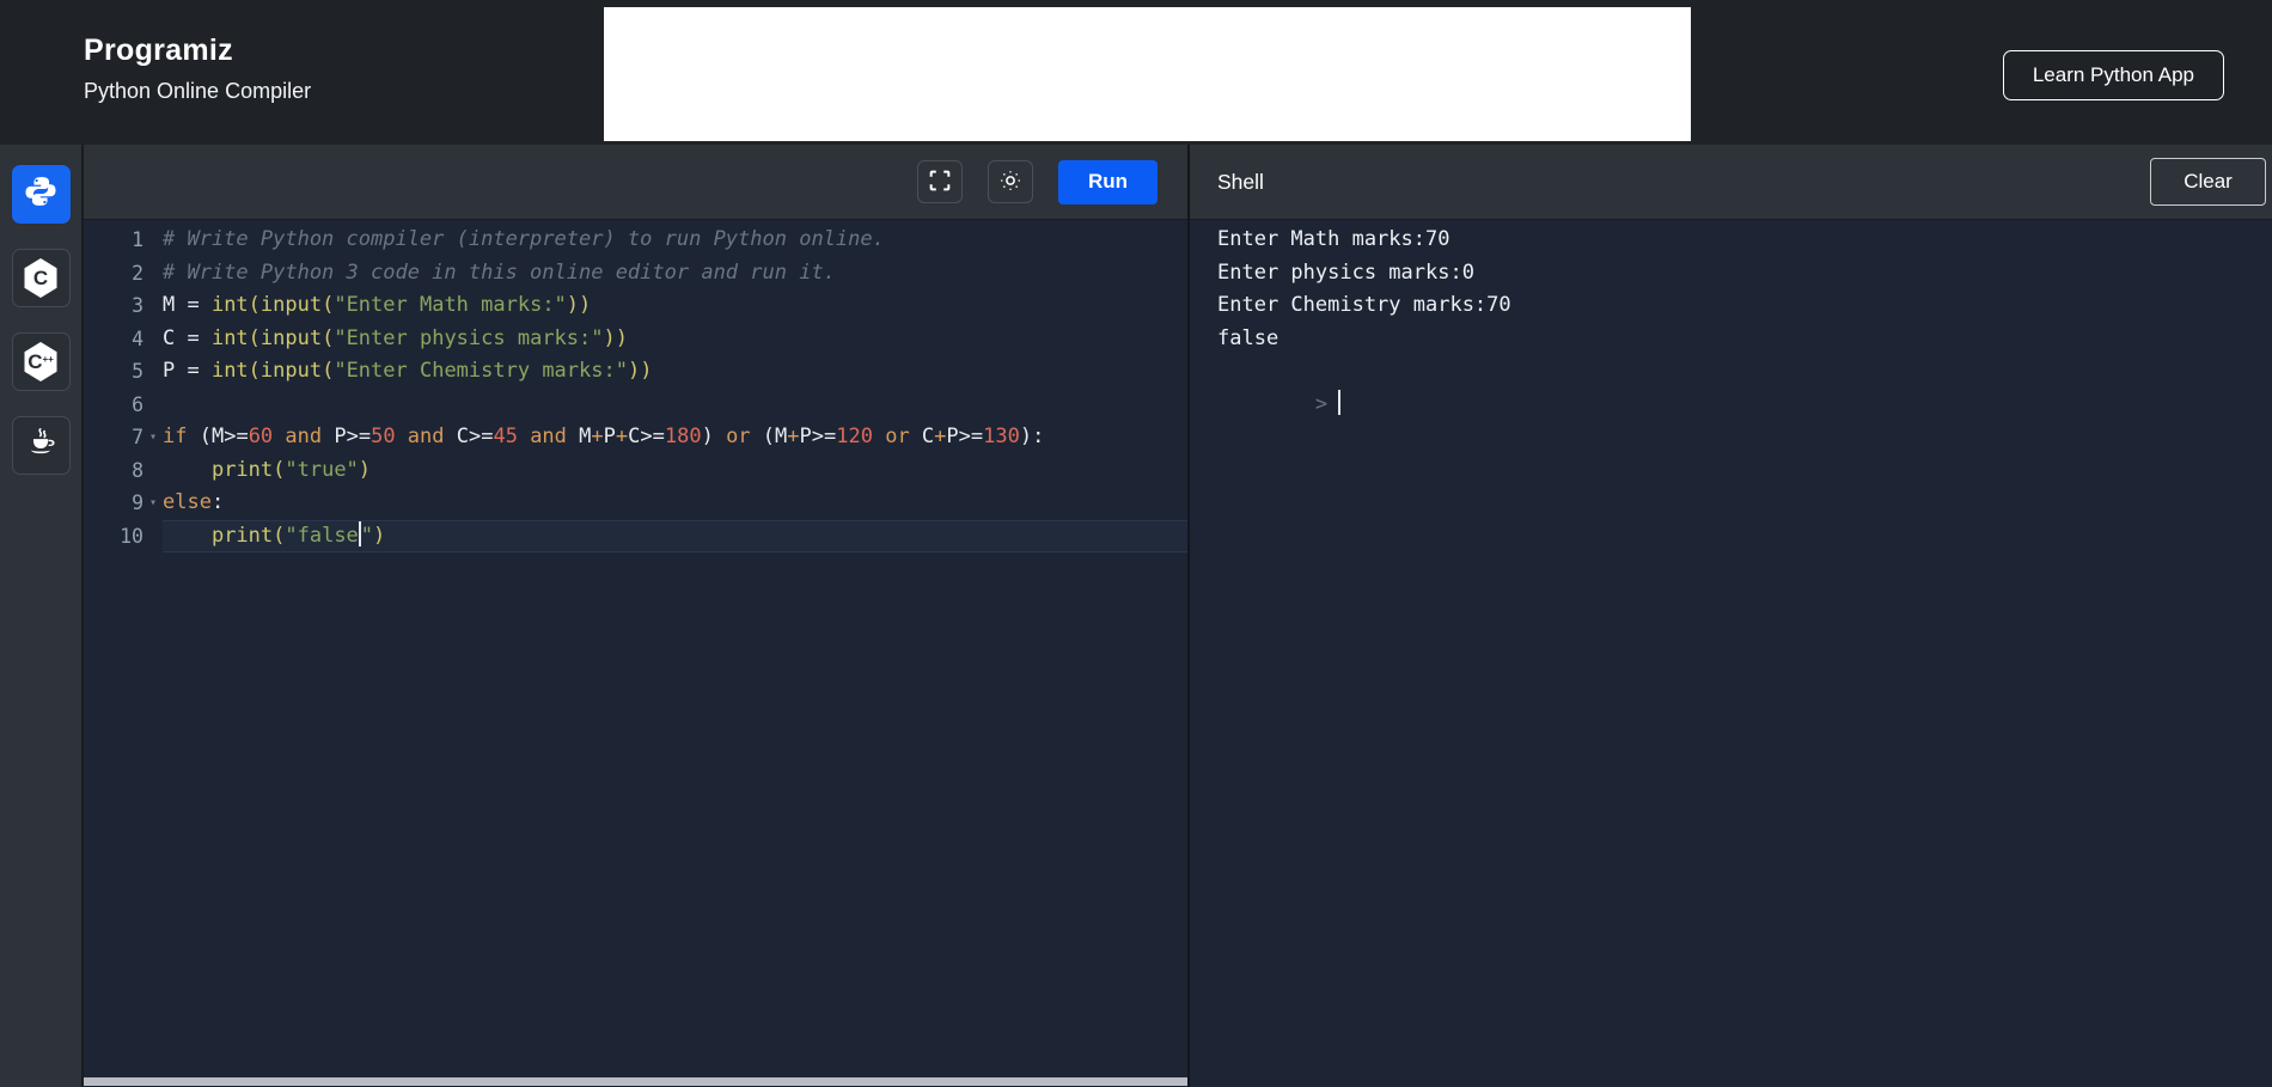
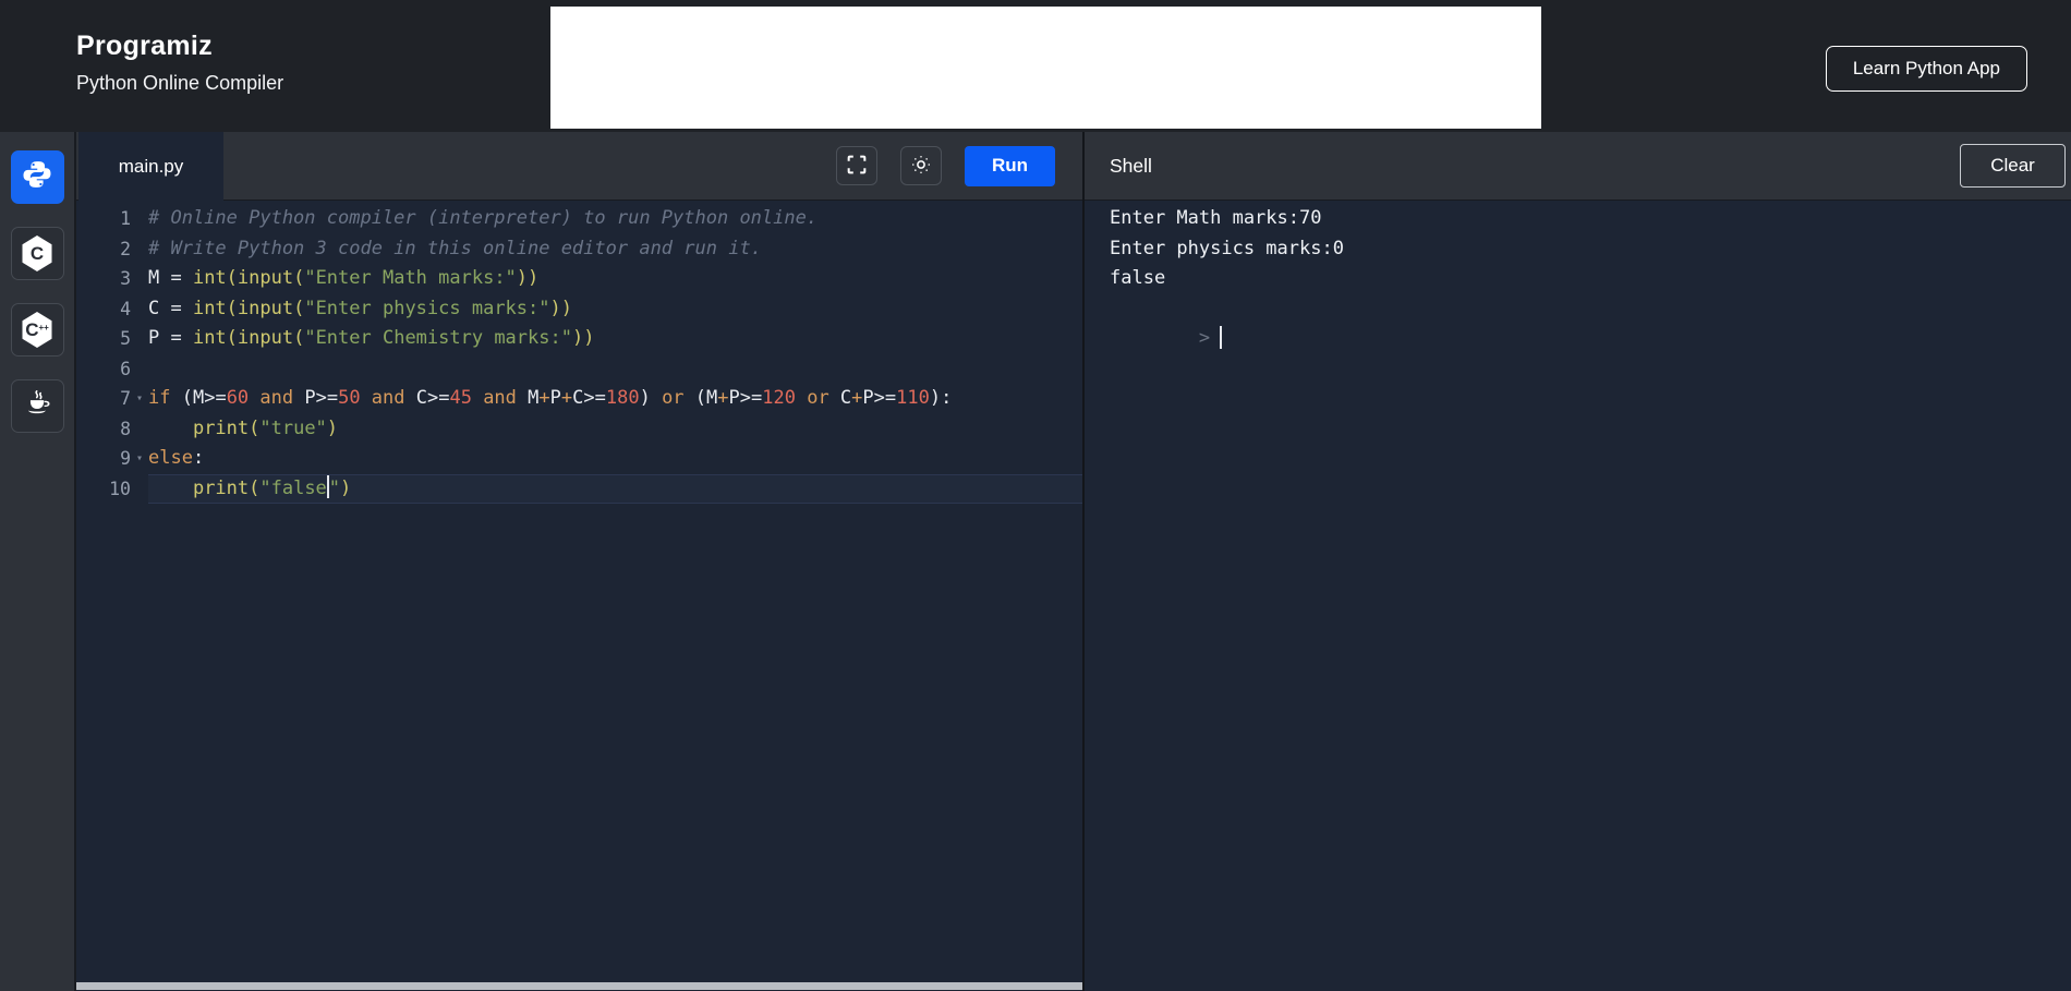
  Programiz
  Python Online Compiler
  Learn Python App
  C
  C
  ++
+ main.py
  Run
  1
- # Write Python compiler (interpreter) to run Python online.
+ # Online Python compiler (interpreter) to run Python online.
  2
  # Write Python 3 code in this online editor and run it.
  3
  M = int(input("Enter Math marks:"))
  4
  C = int(input("Enter physics marks:"))
  5
  P = int(input("Enter Chemistry marks:"))
  6
  7
  ▾
- if (M>=60 and P>=50 and C>=45 and M+P+C>=180) or (M+P>=120 or C+P>=130):
+ if (M>=60 and P>=50 and C>=45 and M+P+C>=180) or (M+P>=120 or C+P>=110):
  8
  print("true")
  9
  ▾
  else:
  10
  print("false")
  Shell
  Clear
  Enter Math marks:70
  Enter physics marks:0
- Enter Chemistry marks:70
  false
  >
